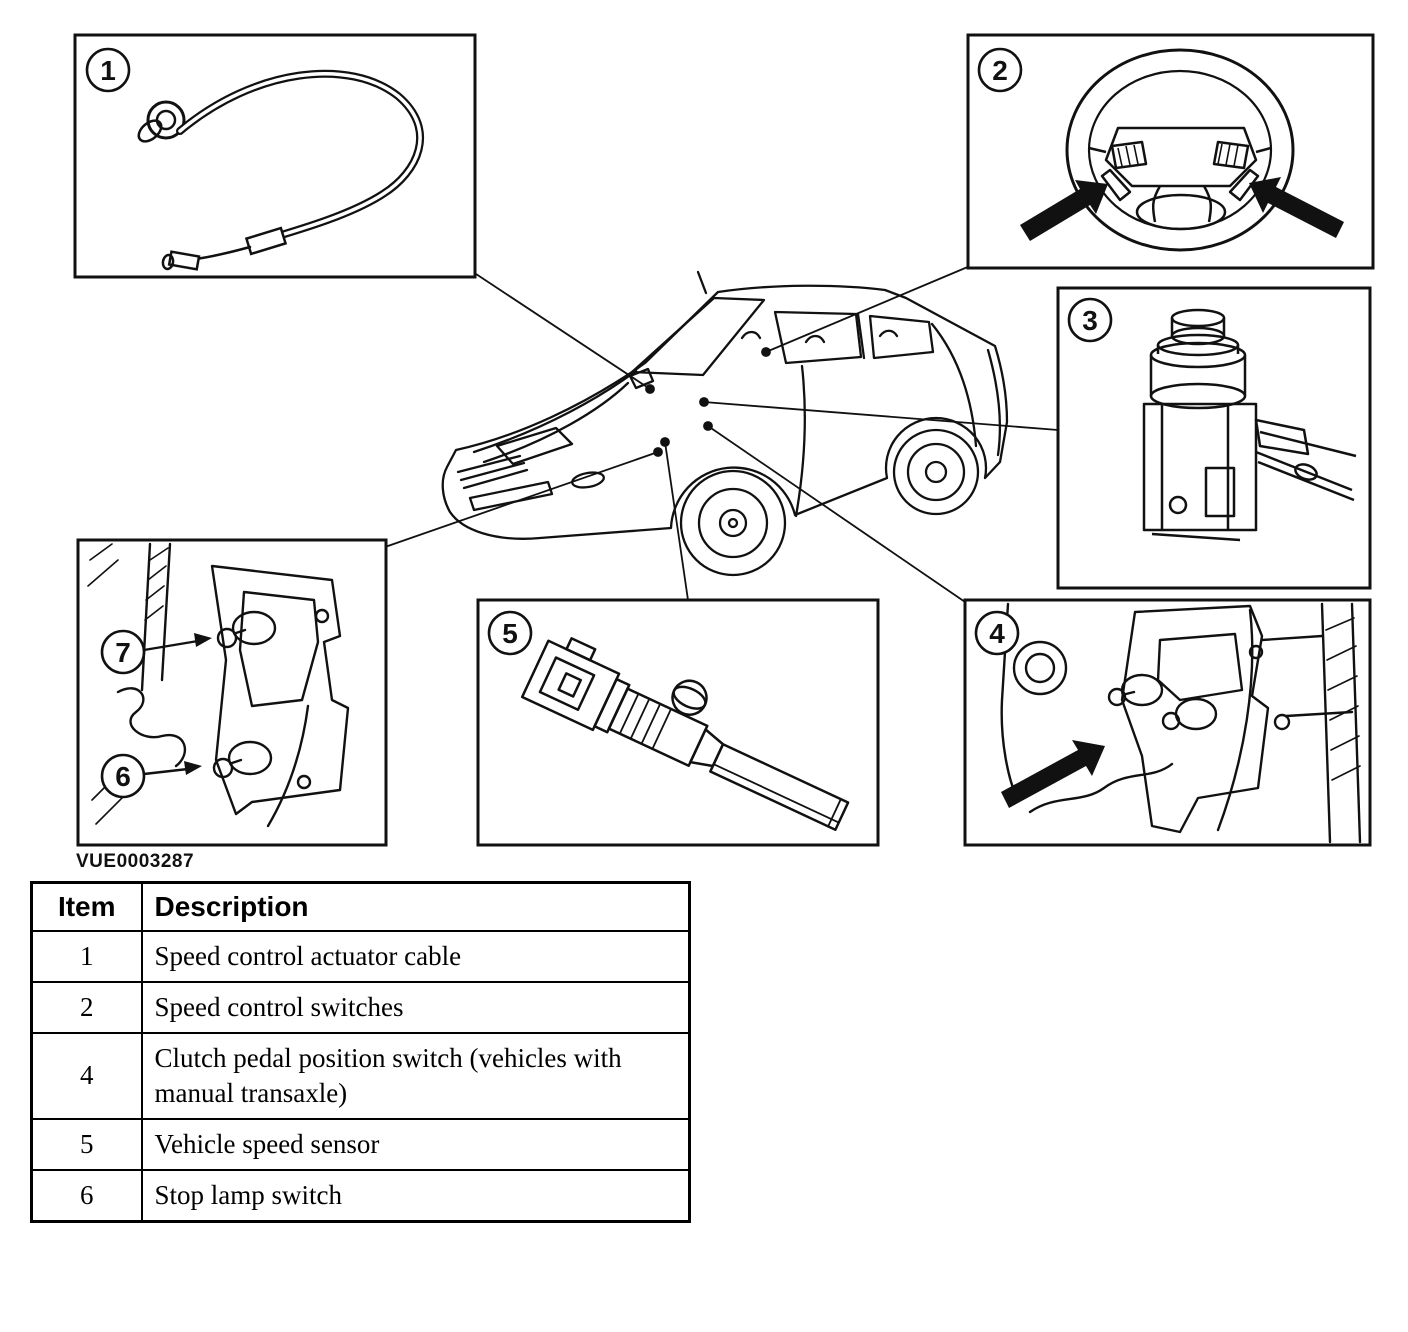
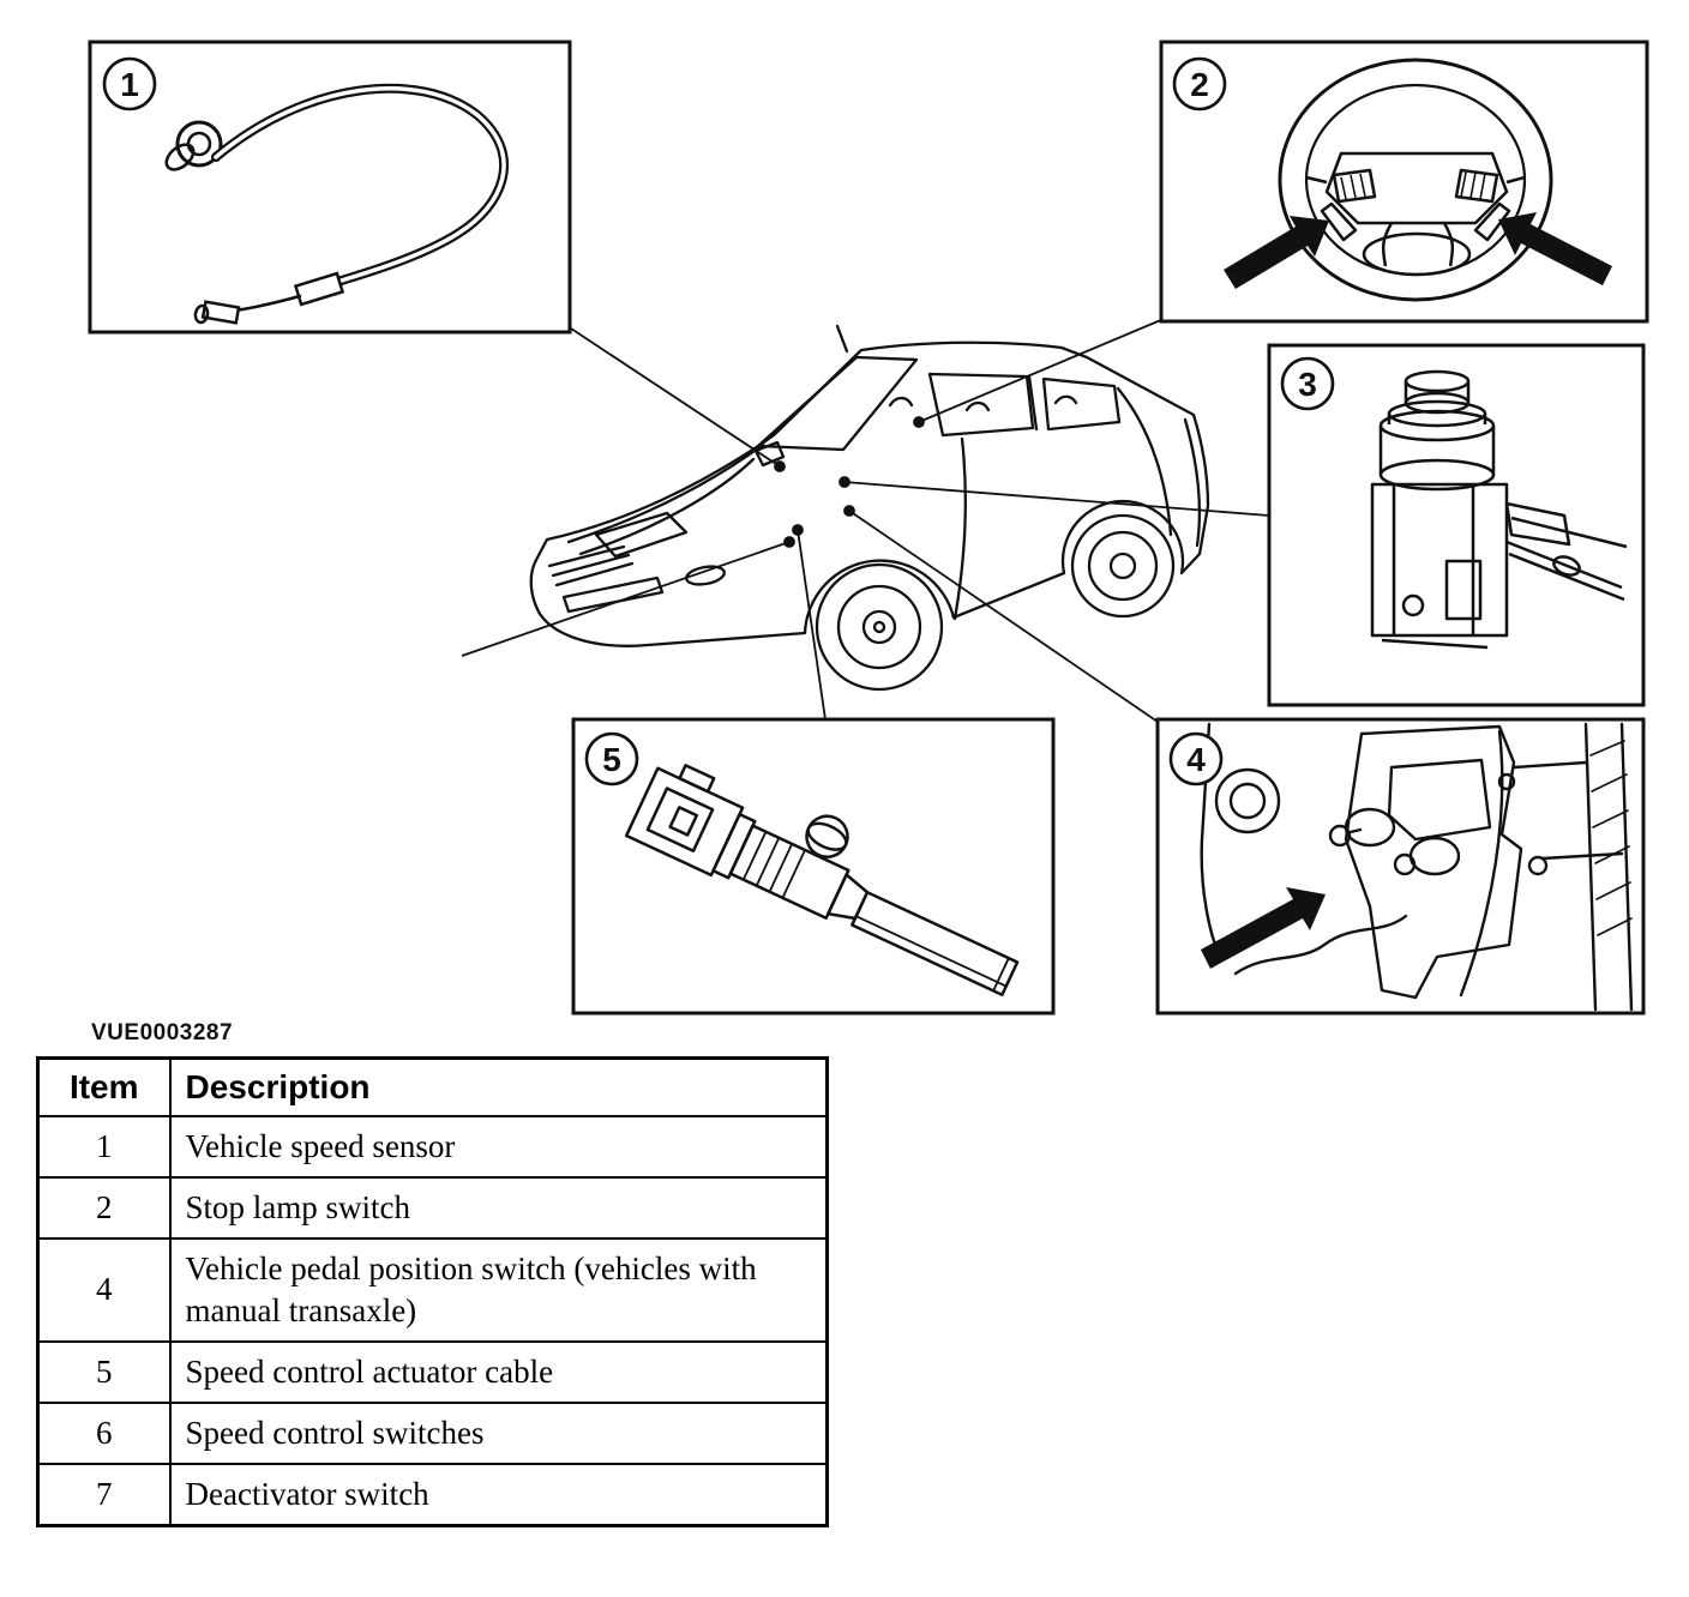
  1
  2
  3
- 7
- 6
  5
  4
  VUE0003287
  Item	Description
- 1	Speed control actuator cable
+ 1	Vehicle speed sensor
- 2	Speed control switches
+ 2	Stop lamp switch
- 4	Clutch pedal position switch (vehicles with manual transaxle)
+ 4	Vehicle pedal position switch (vehicles with manual transaxle)
- 5	Vehicle speed sensor
+ 5	Speed control actuator cable
- 6	Stop lamp switch
+ 6	Speed control switches
+ 7	Deactivator switch
